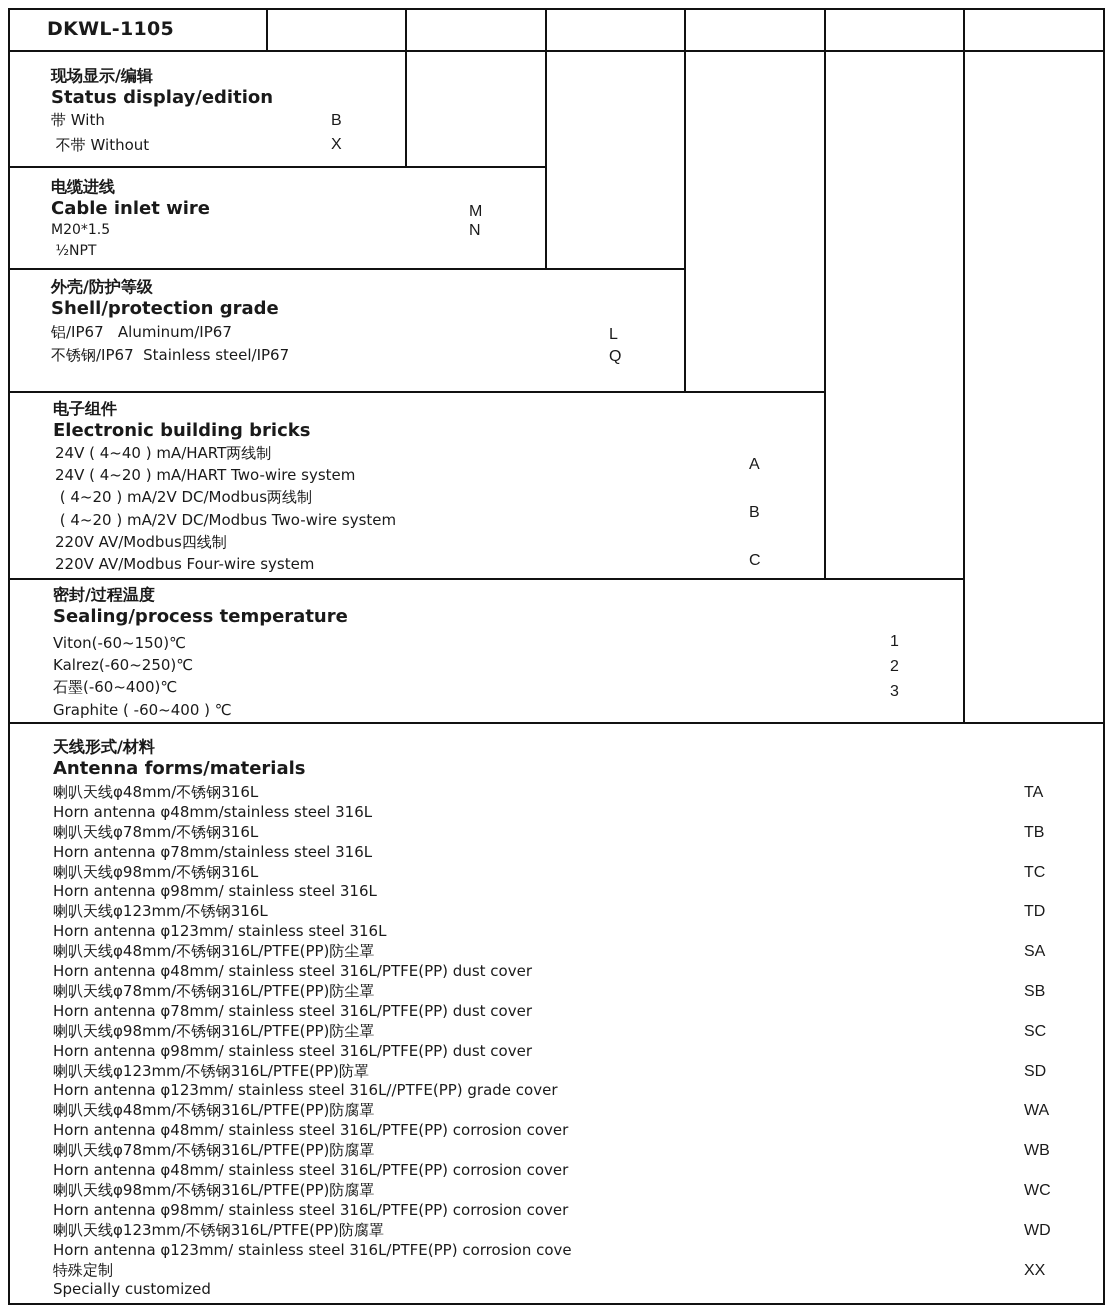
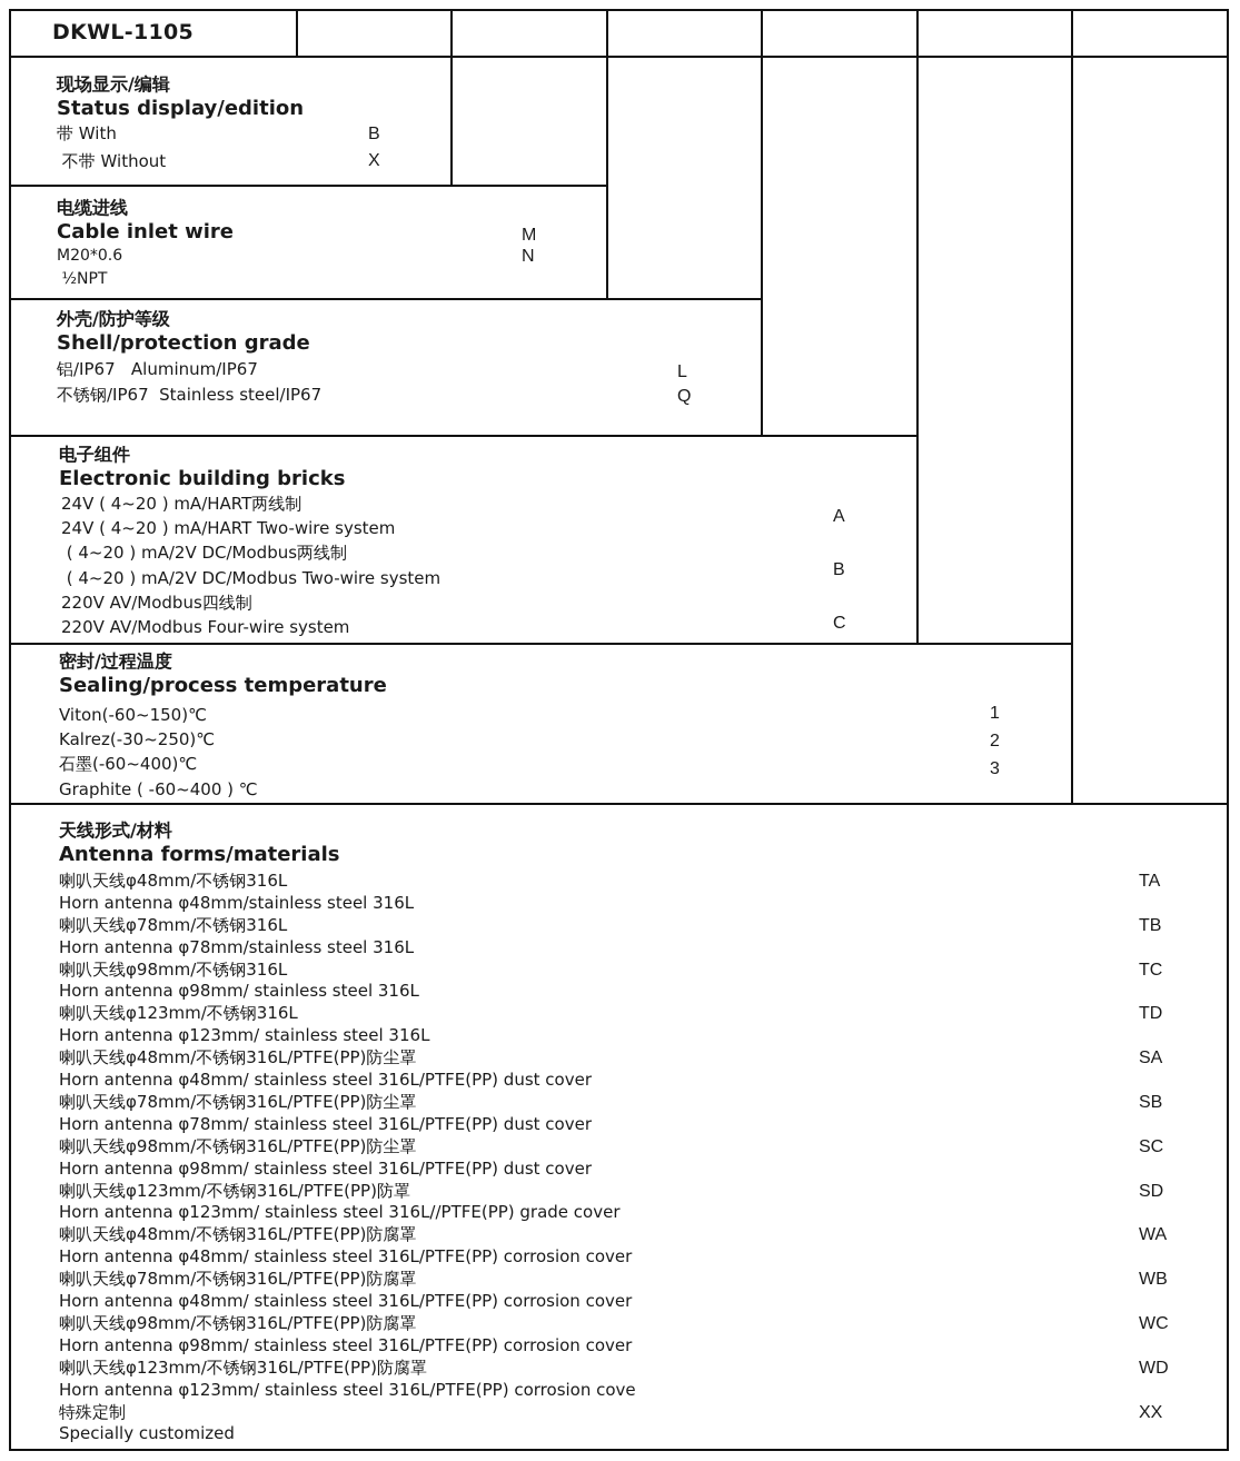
  DKWL-1105
  现场显示/编辑
  Status display/edition
  带 With
  B
  不带 Without
  X
  电缆进线
  Cable inlet wire
- M20*1.5
+ M20*0.6
  ½NPT
  M
  N
  外壳/防护等级
  Shell/protection grade
  铝/IP67 Aluminum/IP67
  不锈钢/IP67 Stainless steel/IP67
  L
  Q
  电子组件
  Electronic building bricks
- 24V ( 4~40 ) mA/HART两线制
+ 24V ( 4~20 ) mA/HART两线制
  24V ( 4~20 ) mA/HART Two-wire system
  ( 4~20 ) mA/2V DC/Modbus两线制
  ( 4~20 ) mA/2V DC/Modbus Two-wire system
  220V AV/Modbus四线制
  220V AV/Modbus Four-wire system
  A
  B
  C
  密封/过程温度
  Sealing/process temperature
  Viton(-60~150)℃
- Kalrez(-60~250)℃
+ Kalrez(-30~250)℃
  石墨(-60~400)℃
  Graphite ( -60~400 ) ℃
  1
  2
  3
  天线形式/材料
  Antenna forms/materials
  喇叭天线φ48mm/不锈钢316L
  Horn antenna φ48mm/stainless steel 316L
  TA
  喇叭天线φ78mm/不锈钢316L
  Horn antenna φ78mm/stainless steel 316L
  TB
  喇叭天线φ98mm/不锈钢316L
  Horn antenna φ98mm/ stainless steel 316L
  TC
  喇叭天线φ123mm/不锈钢316L
  Horn antenna φ123mm/ stainless steel 316L
  TD
  喇叭天线φ48mm/不锈钢316L/PTFE(PP)防尘罩
  Horn antenna φ48mm/ stainless steel 316L/PTFE(PP) dust cover
  SA
  喇叭天线φ78mm/不锈钢316L/PTFE(PP)防尘罩
  Horn antenna φ78mm/ stainless steel 316L/PTFE(PP) dust cover
  SB
  喇叭天线φ98mm/不锈钢316L/PTFE(PP)防尘罩
  Horn antenna φ98mm/ stainless steel 316L/PTFE(PP) dust cover
  SC
  喇叭天线φ123mm/不锈钢316L/PTFE(PP)防罩
  Horn antenna φ123mm/ stainless steel 316L//PTFE(PP) grade cover
  SD
  喇叭天线φ48mm/不锈钢316L/PTFE(PP)防腐罩
  Horn antenna φ48mm/ stainless steel 316L/PTFE(PP) corrosion cover
  WA
  喇叭天线φ78mm/不锈钢316L/PTFE(PP)防腐罩
  Horn antenna φ48mm/ stainless steel 316L/PTFE(PP) corrosion cover
  WB
  喇叭天线φ98mm/不锈钢316L/PTFE(PP)防腐罩
  Horn antenna φ98mm/ stainless steel 316L/PTFE(PP) corrosion cover
  WC
  喇叭天线φ123mm/不锈钢316L/PTFE(PP)防腐罩
  Horn antenna φ123mm/ stainless steel 316L/PTFE(PP) corrosion cove
  WD
  特殊定制
  Specially customized
  XX
